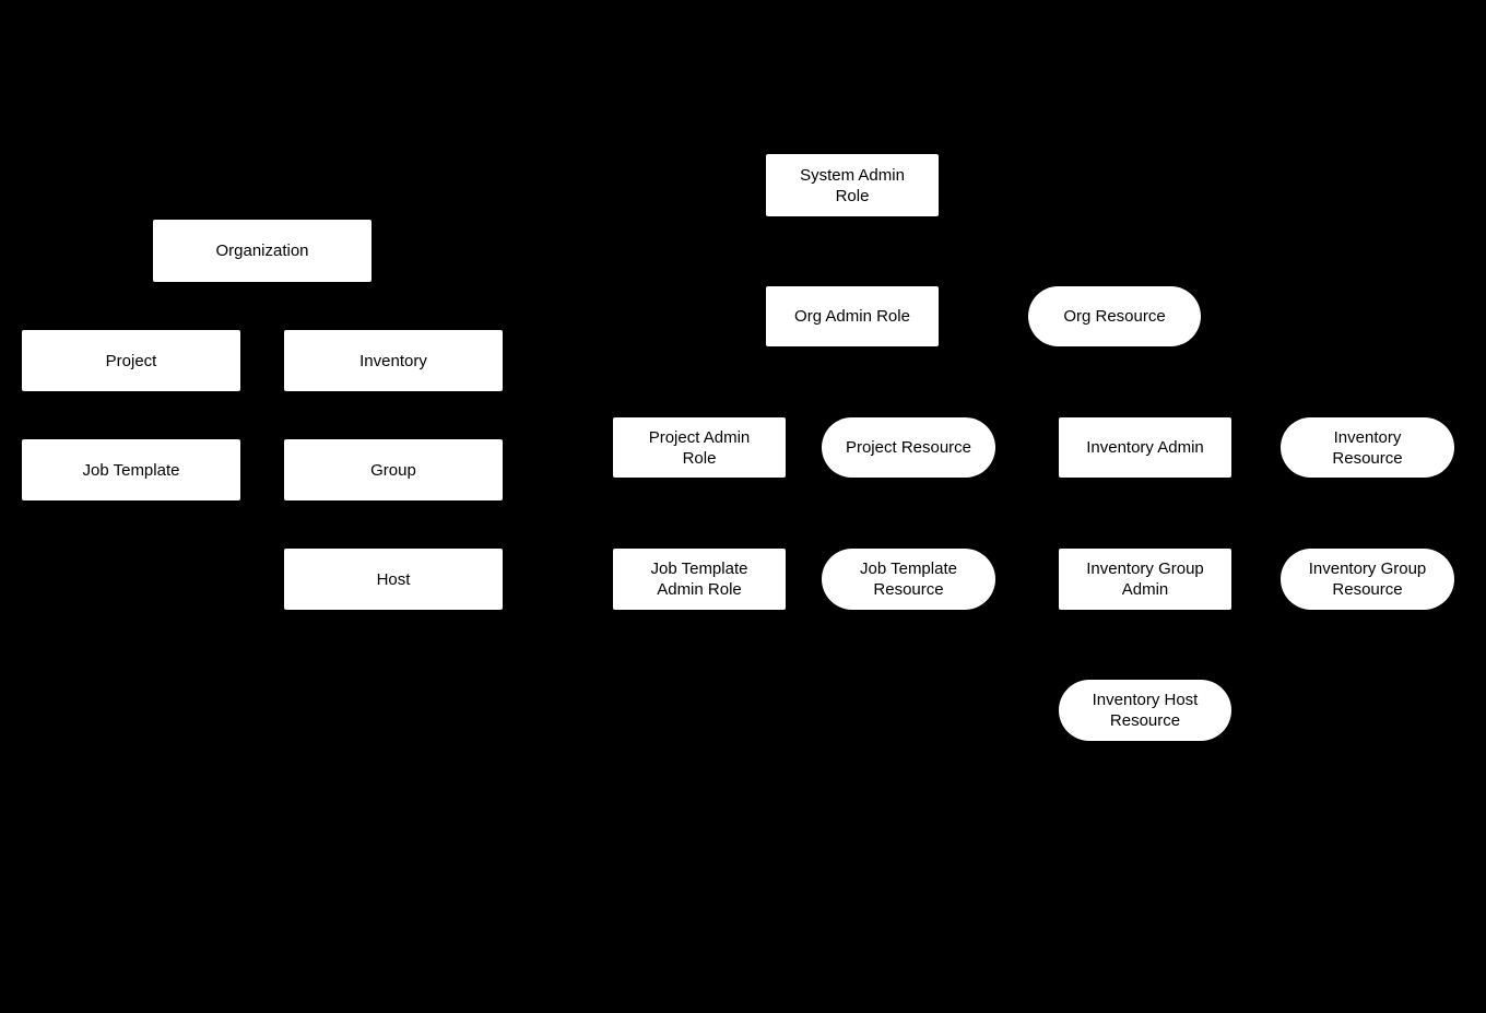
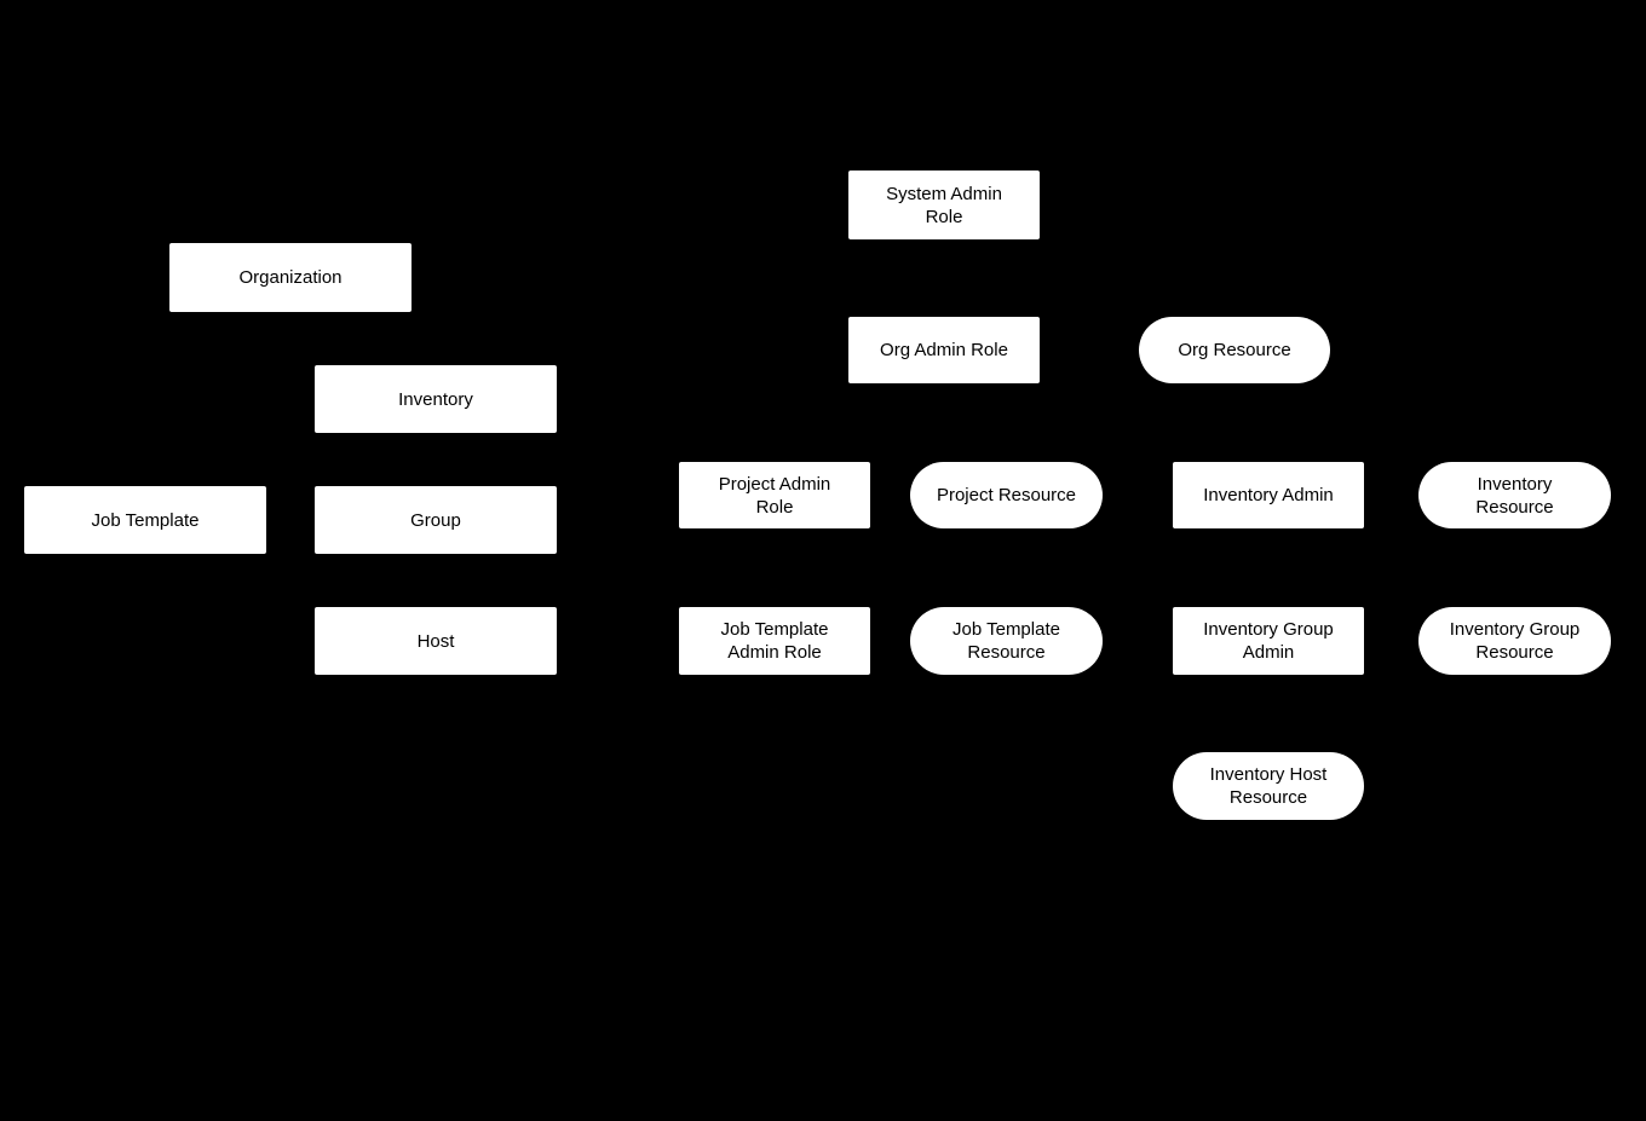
  Organization
- Project
  Inventory
  Job Template
  Group
  Host
  System Admin
  Role
  Org Admin Role
  Org Resource
  Project Admin
  Role
  Project Resource
  Inventory Admin
  Inventory
  Resource
  Job Template
  Admin Role
  Job Template
  Resource
  Inventory Group
  Admin
  Inventory Group
  Resource
  Inventory Host
  Resource
